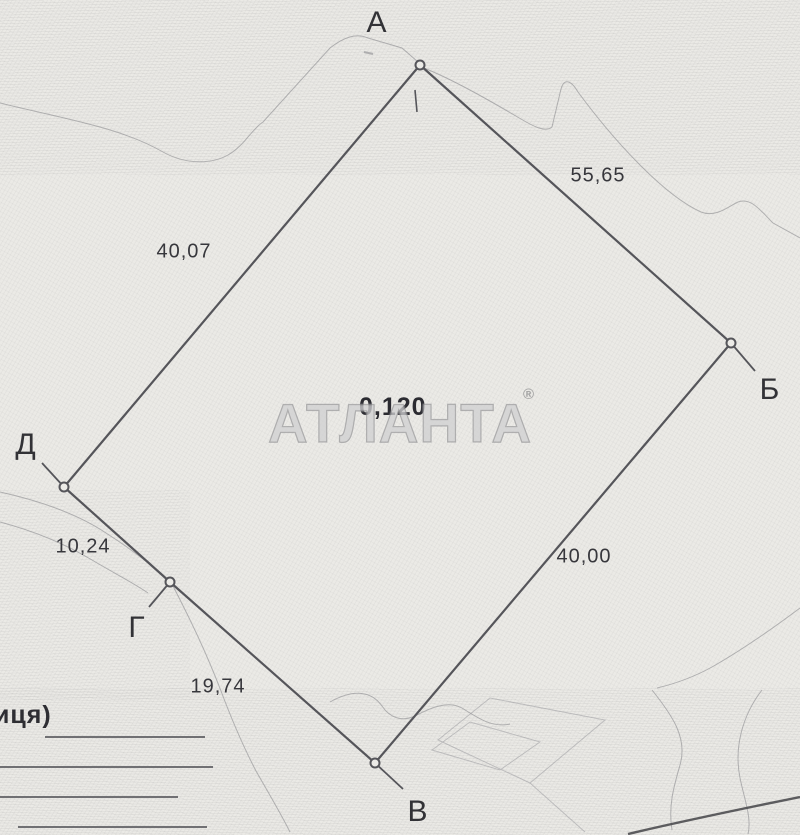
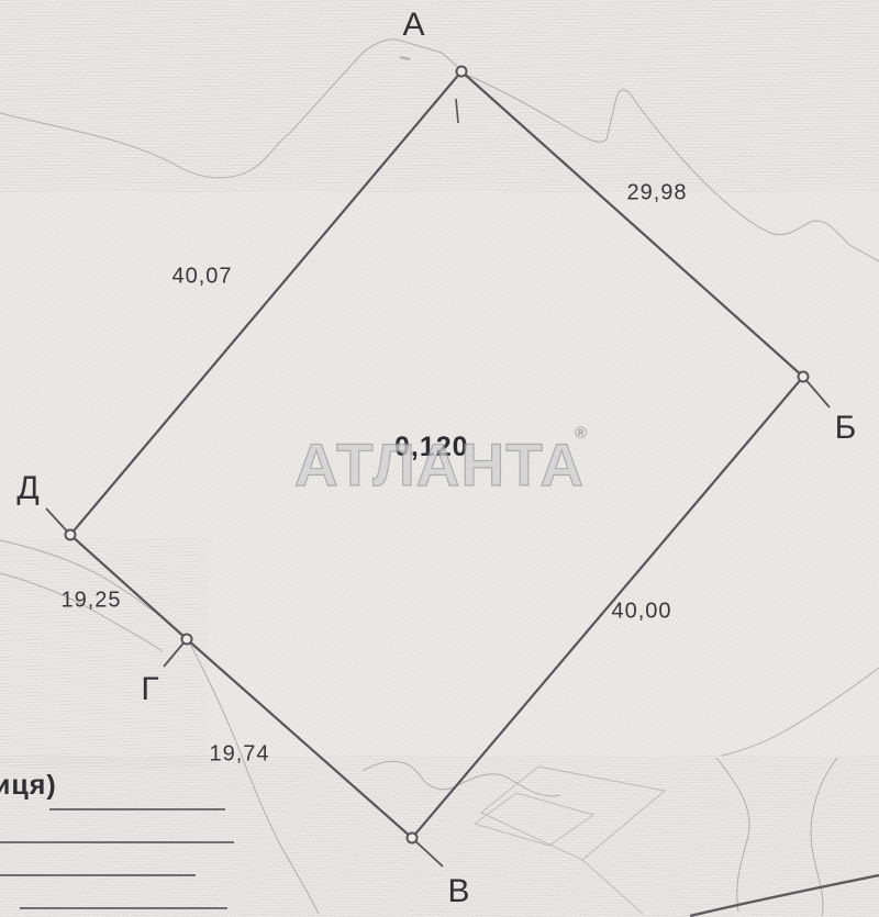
  А
  Б
  В
  Г
  Д
- 55,65
+ 29,98
  40,00
  19,74
- 10,24
+ 19,25
  40,07
  0,120
  иця)
  АТЛАНТА
  ®
